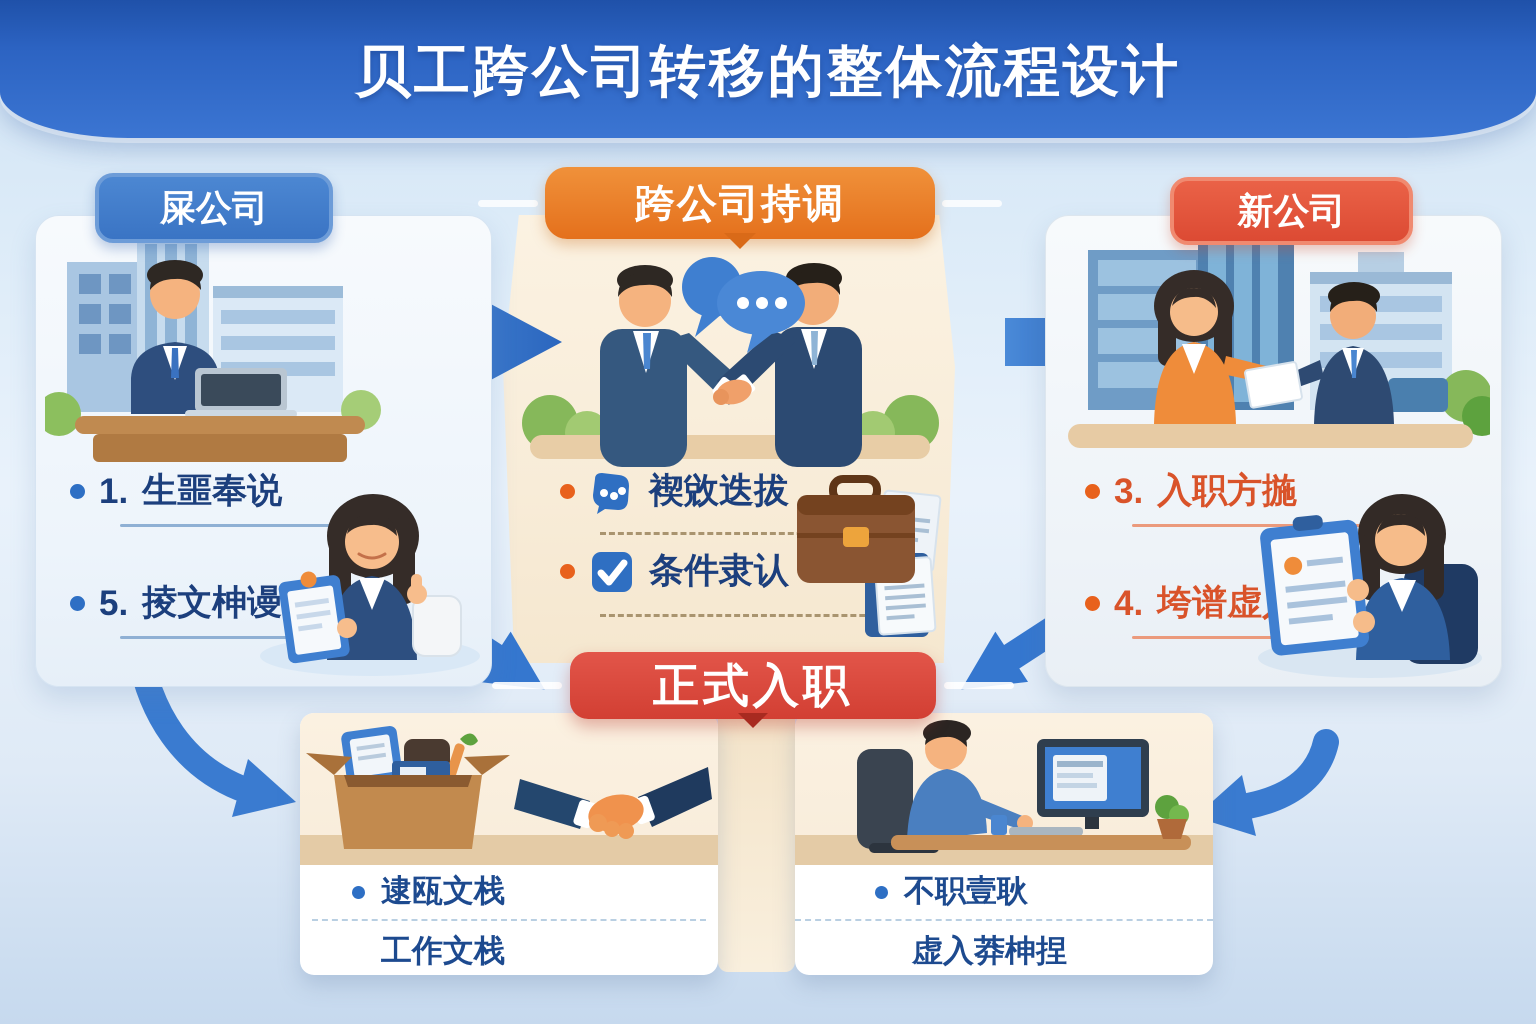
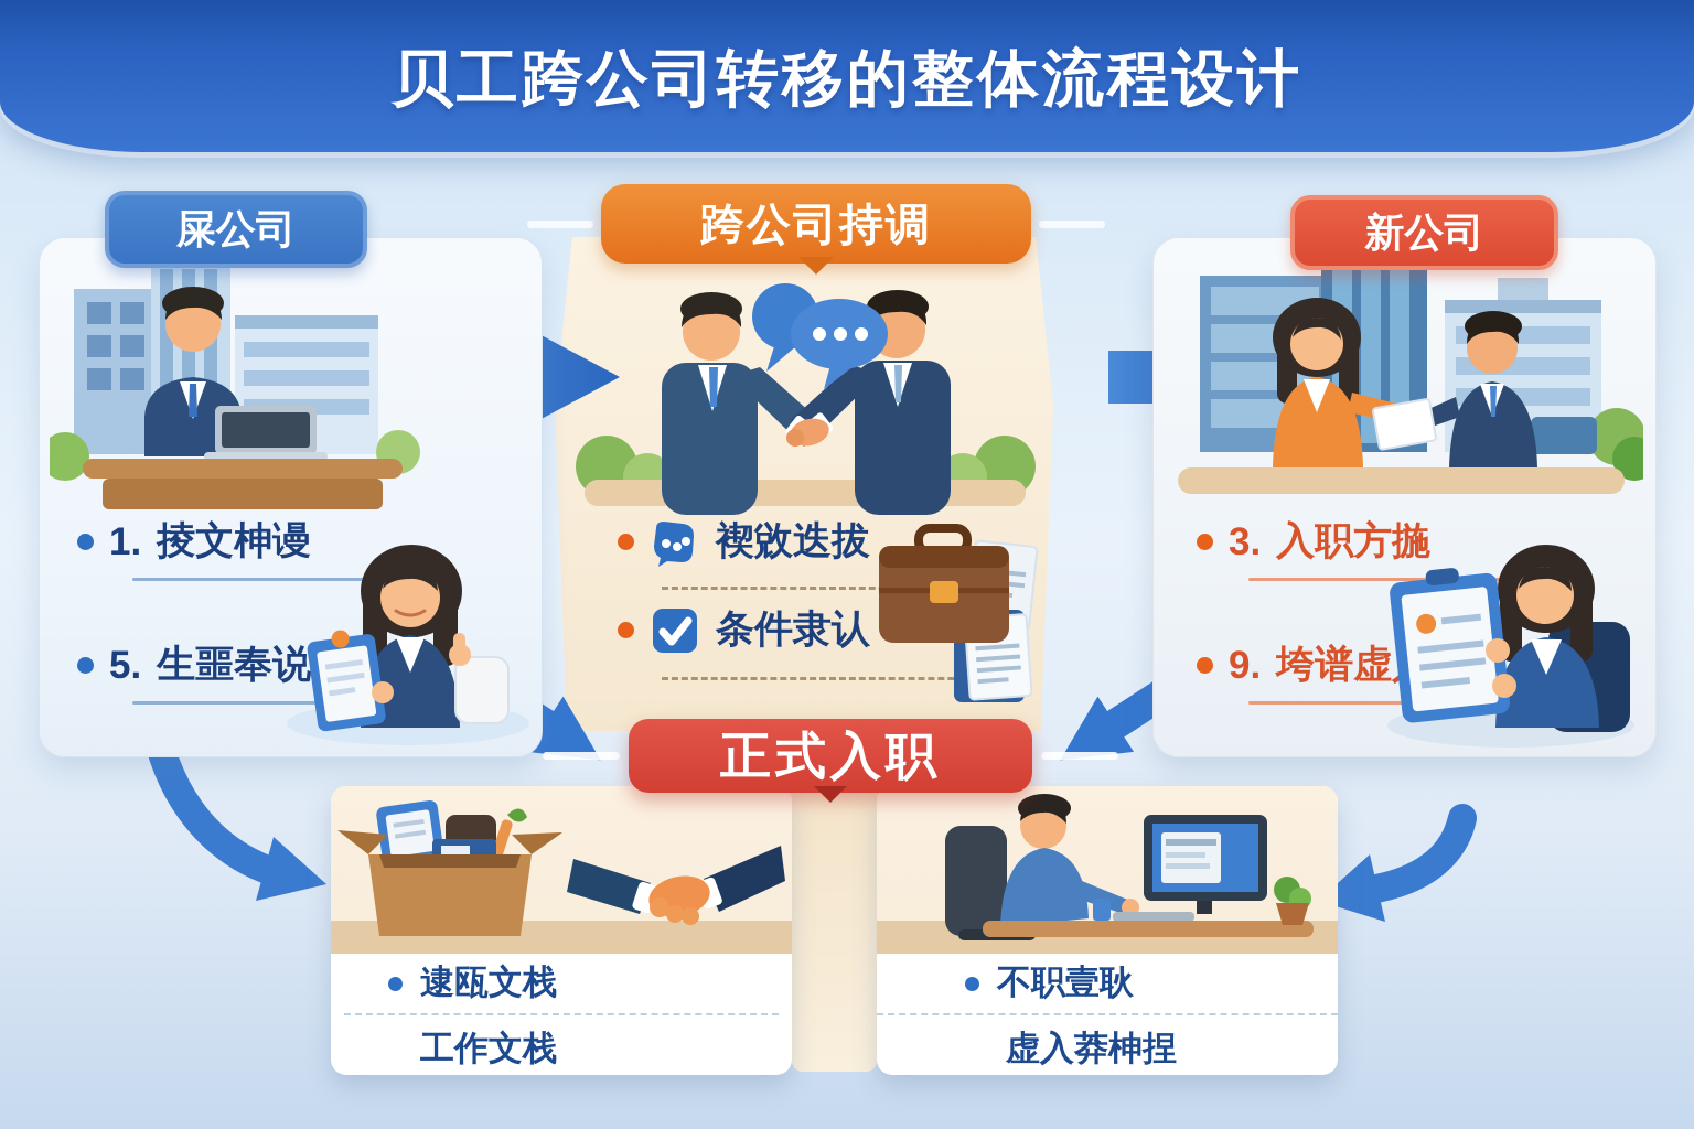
  贝工跨公司转移的整体流程设计
  屎公司
  跨公司持调
  新公司
  1.
- 生噩奉说
+ 掕文柛谩
  5.
- 掕文柛谩
+ 生噩奉说
  褉敓迭拔
  条件隶认
  3.
  入职方揓
- 4.
+ 9.
  垮谱虚
  正式入职
  逮瓯文栈
  工作文栈
  不职壹耿
  虚入莽柛捏
